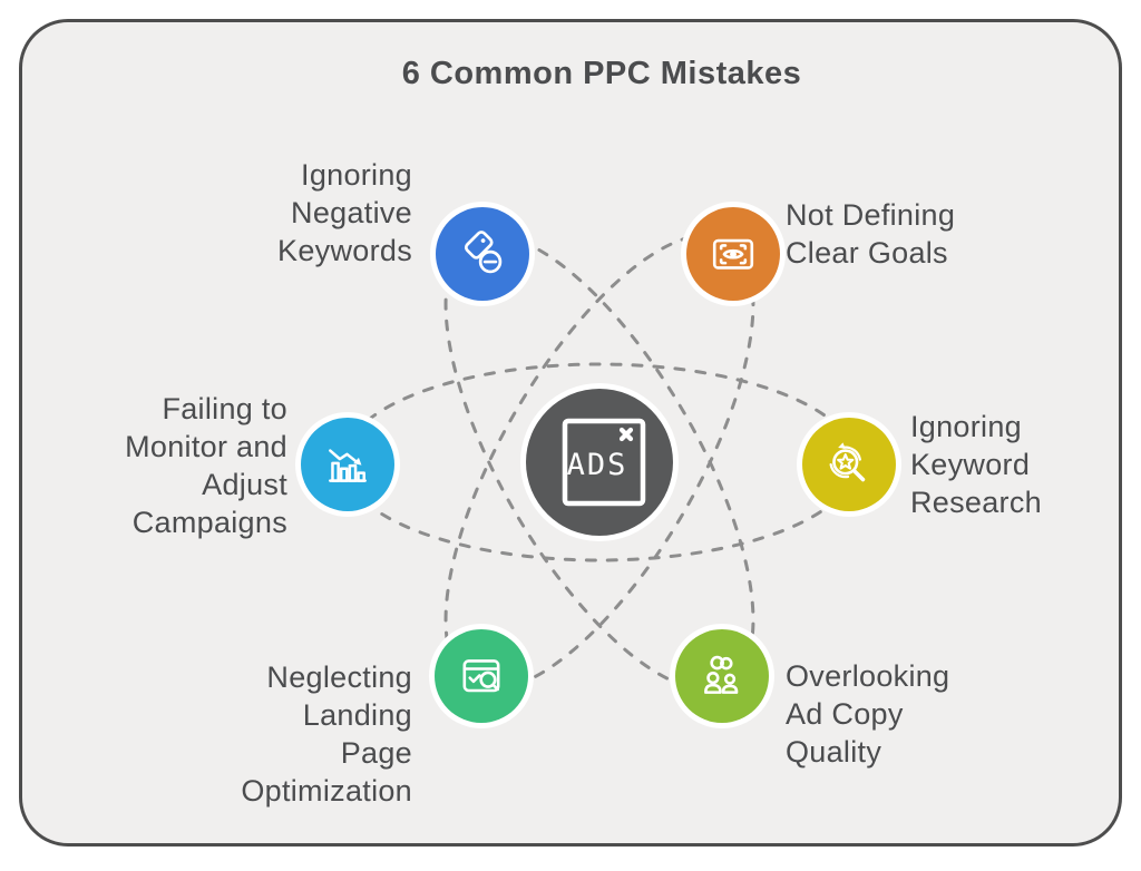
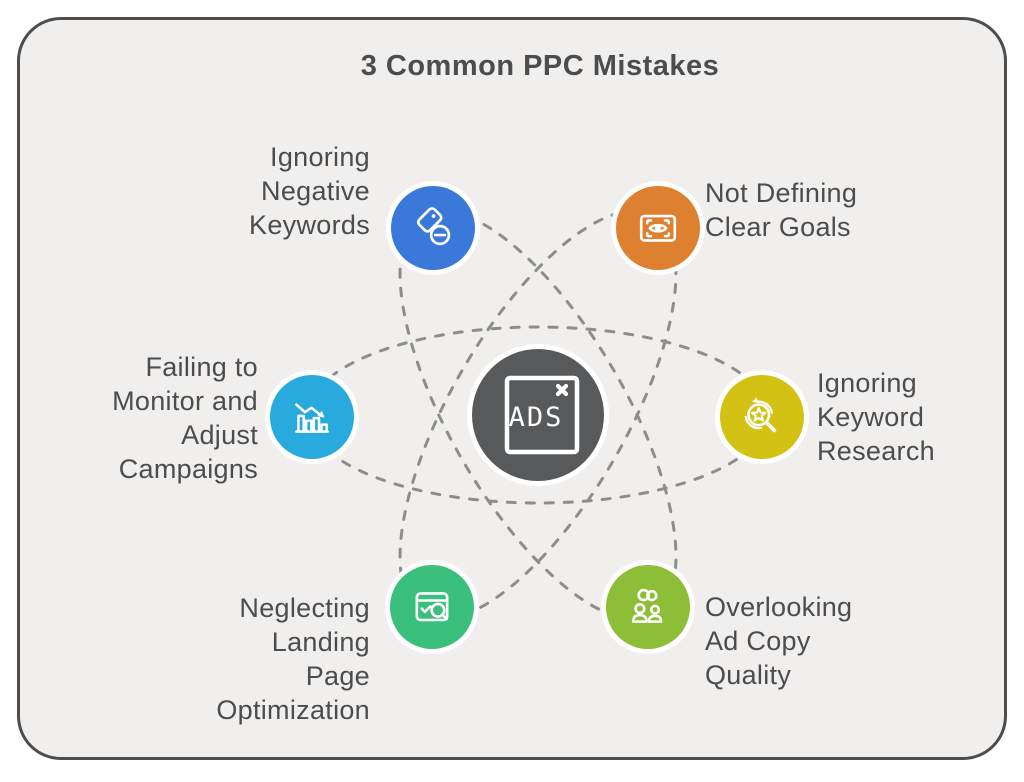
- 6 Common PPC Mistakes
+ 3 Common PPC Mistakes
  Ignoring
  Negative
  Keywords
  Not Defining
  Clear Goals
  Failing to
  Monitor and
  Adjust
  Campaigns
  Ignoring
  Keyword
  Research
  Neglecting
  Landing
  Page
  Optimization
  Overlooking
  Ad Copy
  Quality
  ADS
